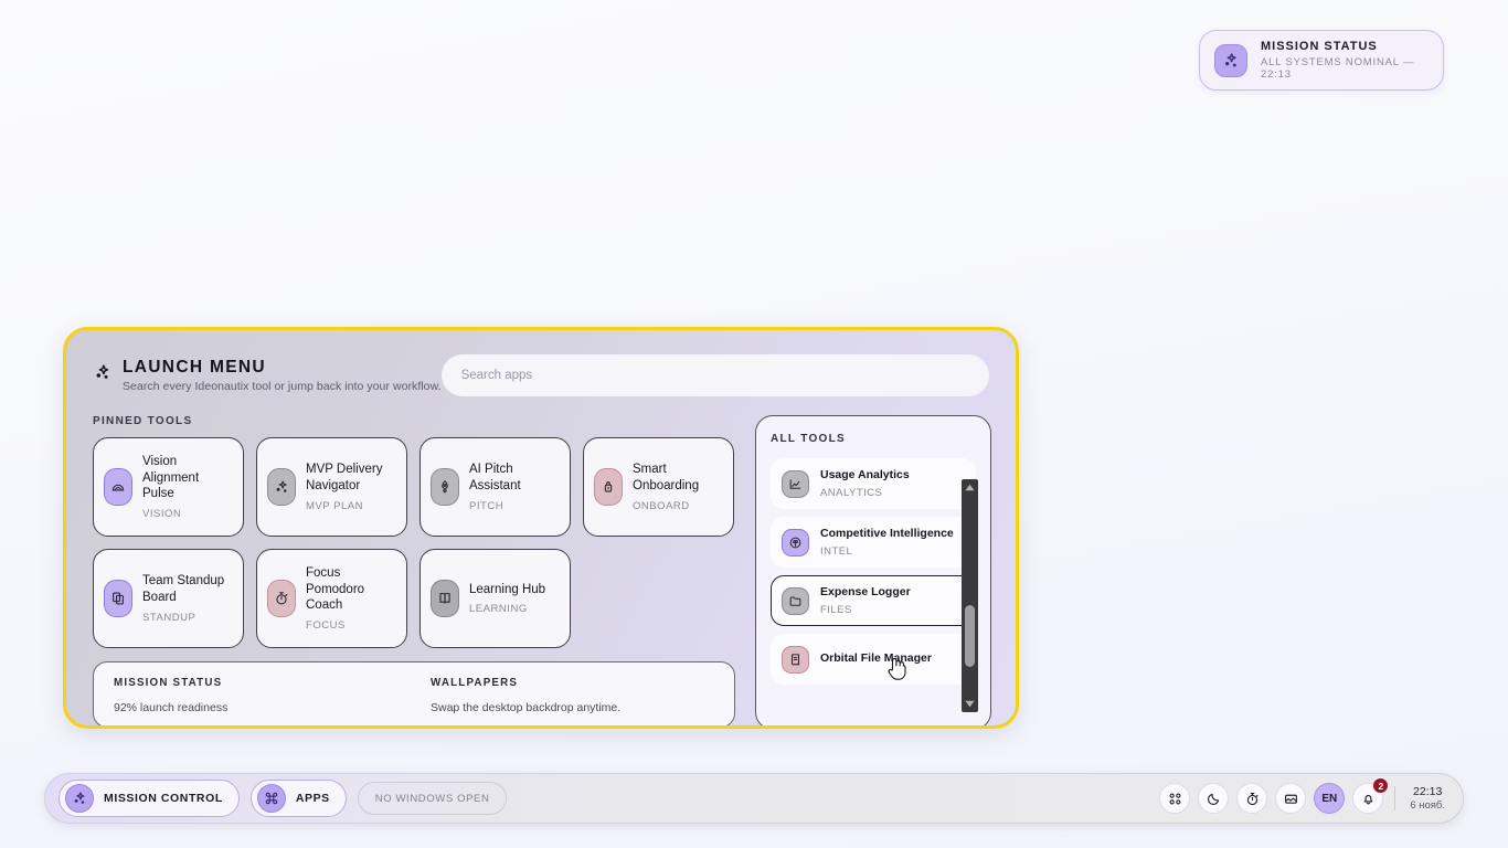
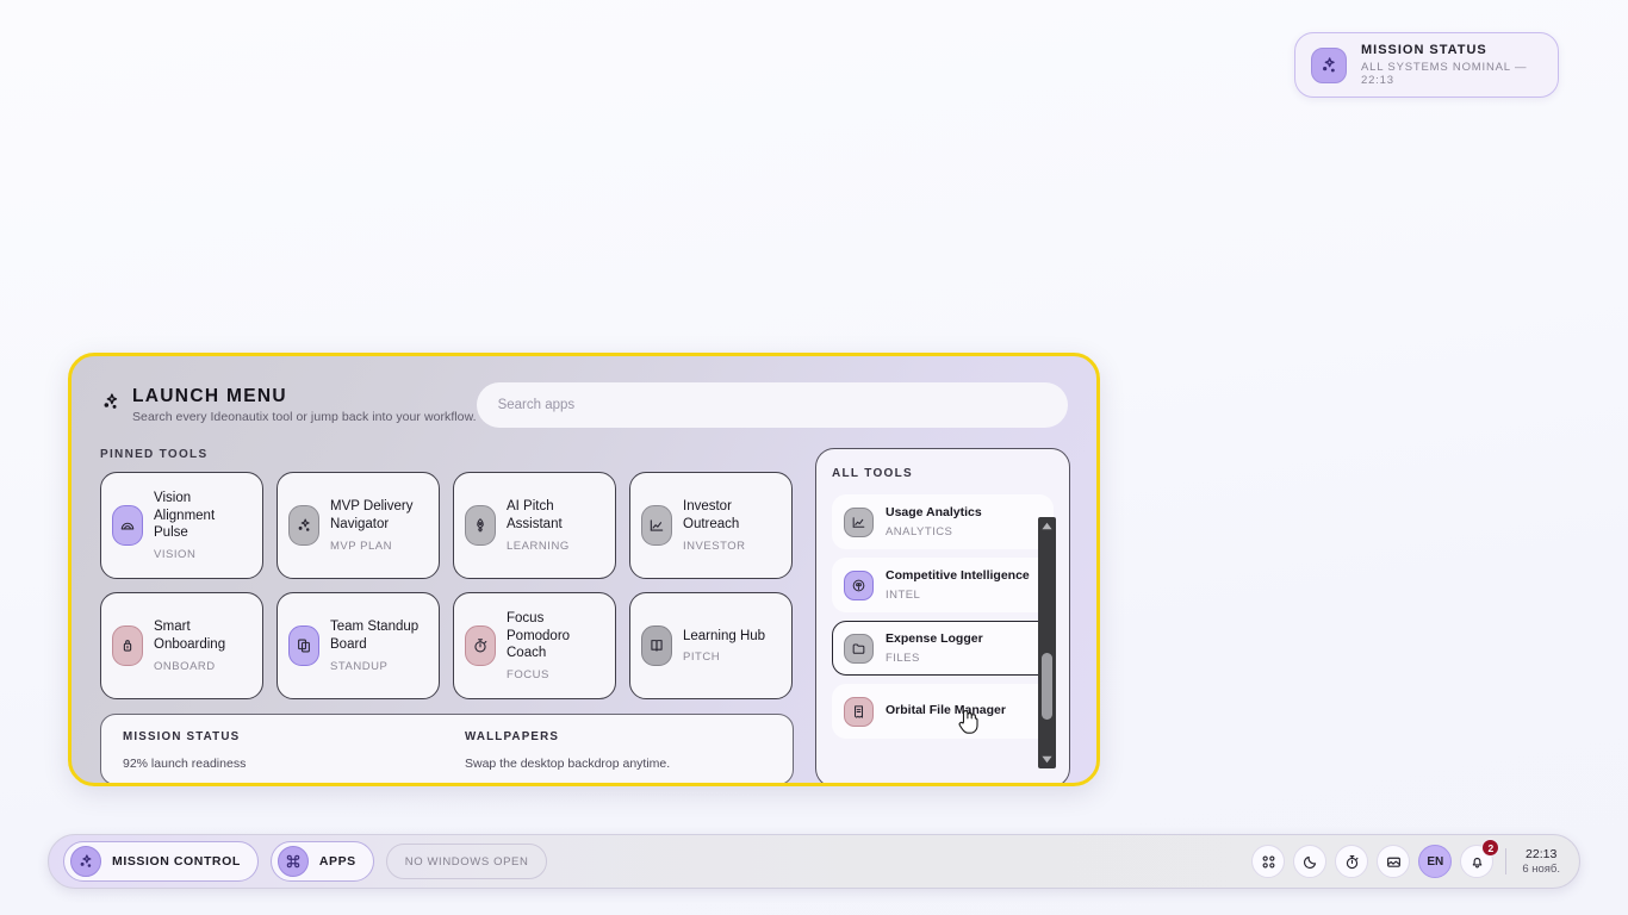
  MISSION STATUS
  ALL SYSTEMS NOMINAL — 22:13
  LAUNCH MENU
  Search every Ideonautix tool or jump back into your workflow.
  Search apps
  PINNED TOOLS
  Vision Alignment Pulse
  VISION
  MVP Delivery Navigator
  MVP PLAN
  AI Pitch Assistant
- PITCH
+ LEARNING
+ Investor Outreach
+ INVESTOR
  Smart Onboarding
  ONBOARD
  Team Standup Board
  STANDUP
  Focus Pomodoro Coach
  FOCUS
  Learning Hub
- LEARNING
+ PITCH
  MISSION STATUS
  92% launch readiness
  WALLPAPERS
  Swap the desktop backdrop anytime.
  ALL TOOLS
  Usage Analytics
  ANALYTICS
  Competitive Intelligence
  INTEL
  Expense Logger
  FILES
  Orbital File Manager
  MISSION CONTROL
  APPS
  NO WINDOWS OPEN
  EN
  2
  22:13
  6 нояб.
